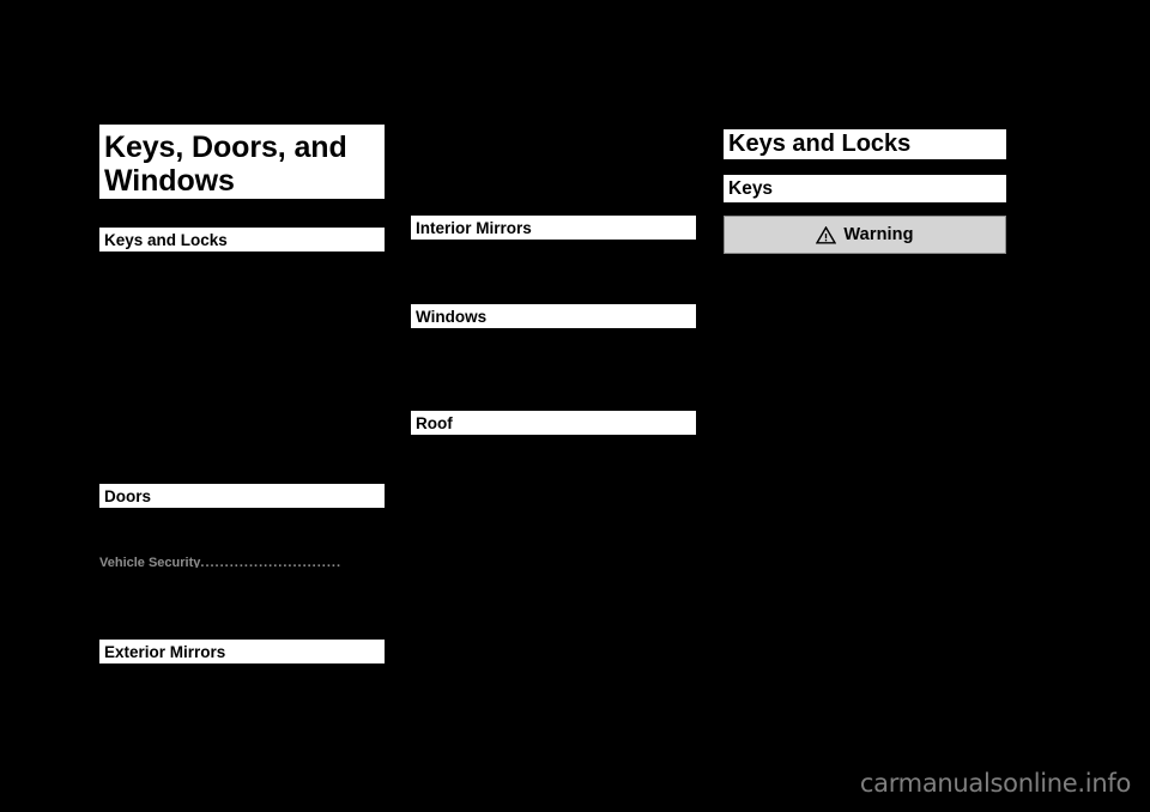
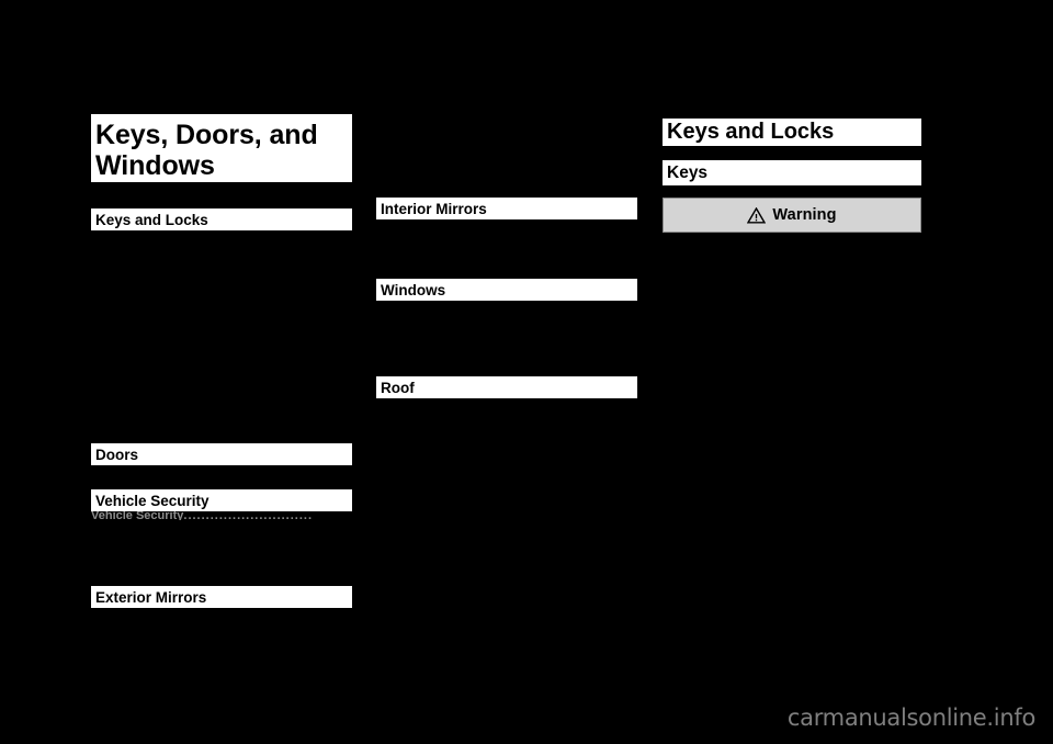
  Keys, Doors, and
  Windows
  Keys and Locks
  Doors
+ Vehicle Security
  Vehicle Security.............................
  Exterior Mirrors
  Interior Mirrors
  Windows
  Roof
  Keys and Locks
  Keys
  Warning
  carmanualsonline.info
